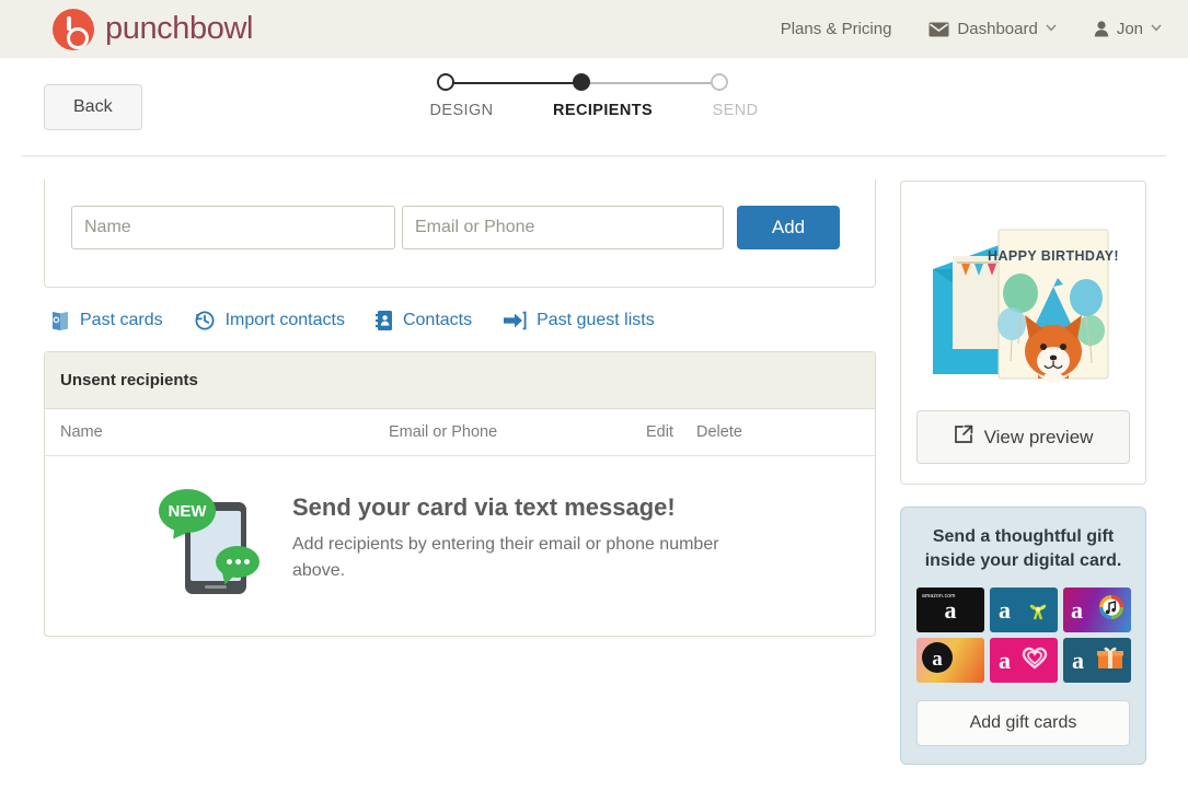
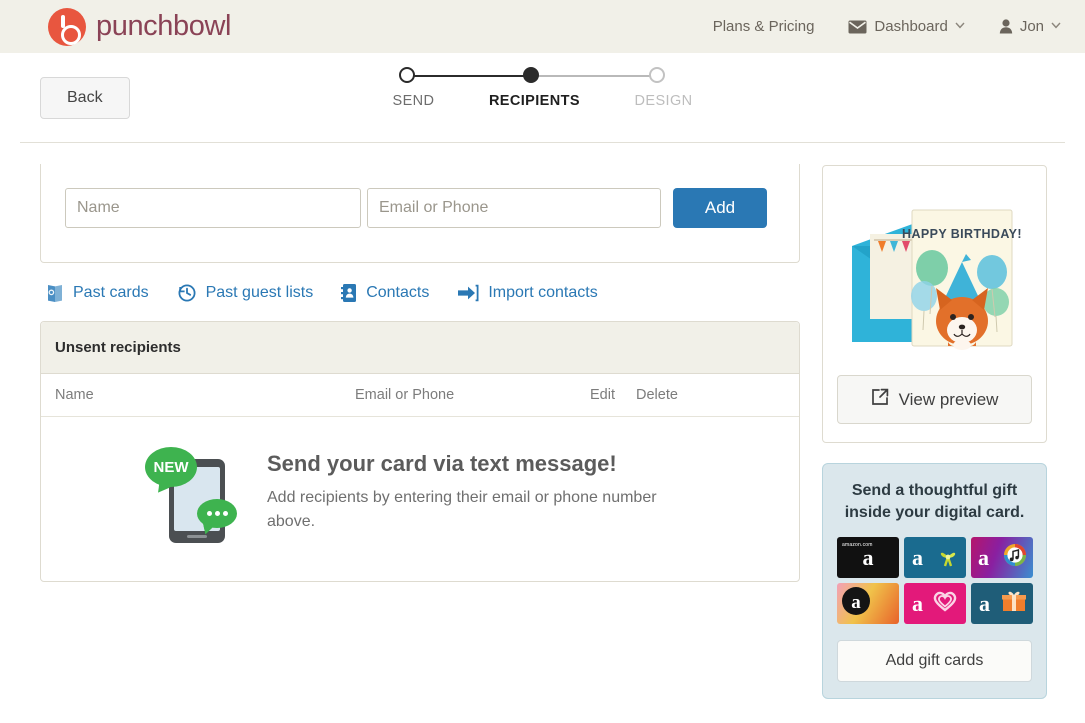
  punchbowl
  Plans & Pricing
  Dashboard
  Jon
  Back
- DESIGN
+ SEND
  RECIPIENTS
- SEND
+ DESIGN
  Name
  Email or Phone
  Add
  Past cards
- Import contacts
+ Past guest lists
  Contacts
- Past guest lists
+ Import contacts
  Unsent recipients
  Name
  Email or Phone
  Edit
  Delete
  NEW
  Send your card via text message!
  Add recipients by entering their email or phone number above.
  HAPPY BIRTHDAY!
  View preview
  Send a thoughtful gift inside your digital card.
  a
  a
  a
  a
  a
  a
  Add gift cards
